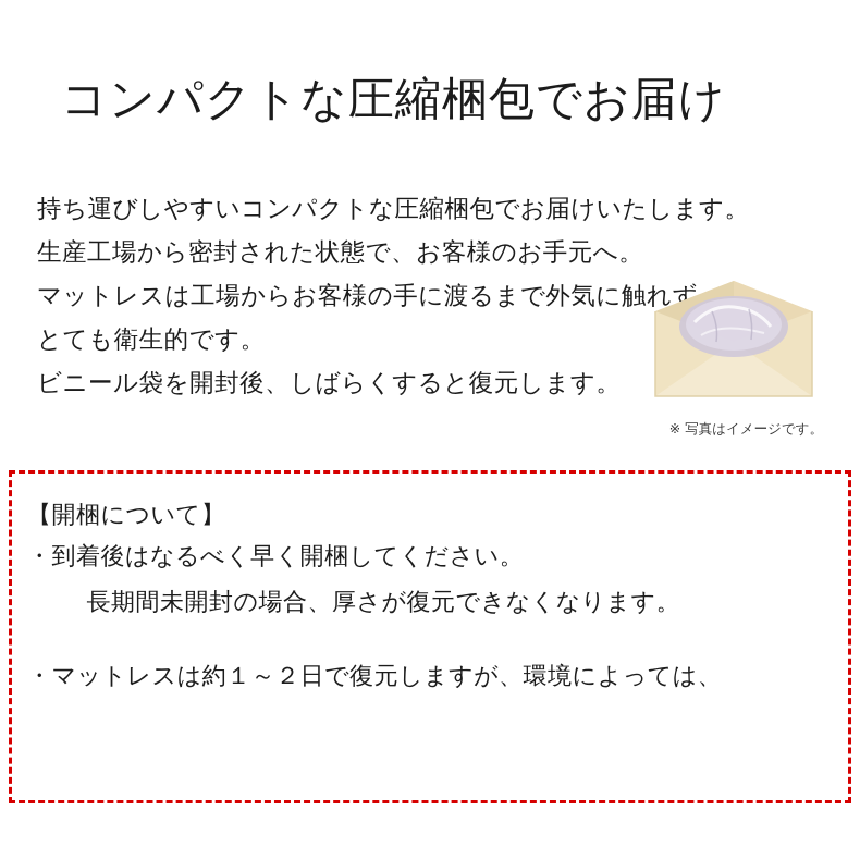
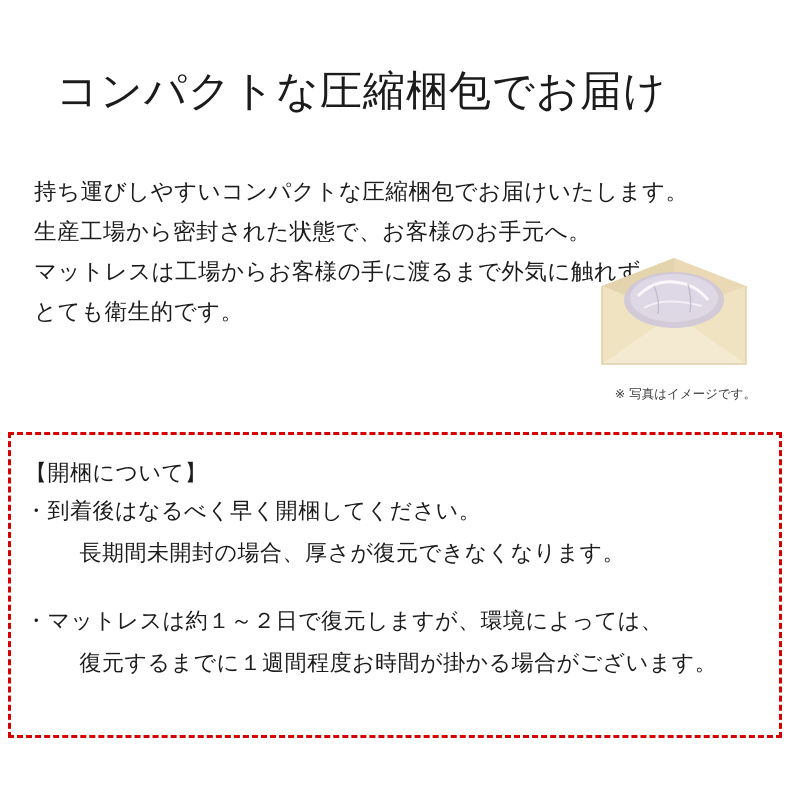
  コンパクトな圧縮梱包でお届け
  持ち運びしやすいコンパクトな圧縮梱包でお届けいたします。
  生産工場から密封された状態で、お客様のお手元へ。
  マットレスは工場からお客様の手に渡るまで外気に触れず
  とても衛生的です。
- ビニール袋を開封後、しばらくすると復元します。
  ※ 写真はイメージです。
  【開梱について】
  ・到着後はなるべく早く開梱してください。
  長期間未開封の場合、厚さが復元できなくなります。
  ・マットレスは約１～２日で復元しますが、環境によっては、
+ 復元するまでに１週間程度お時間が掛かる場合がございます。
